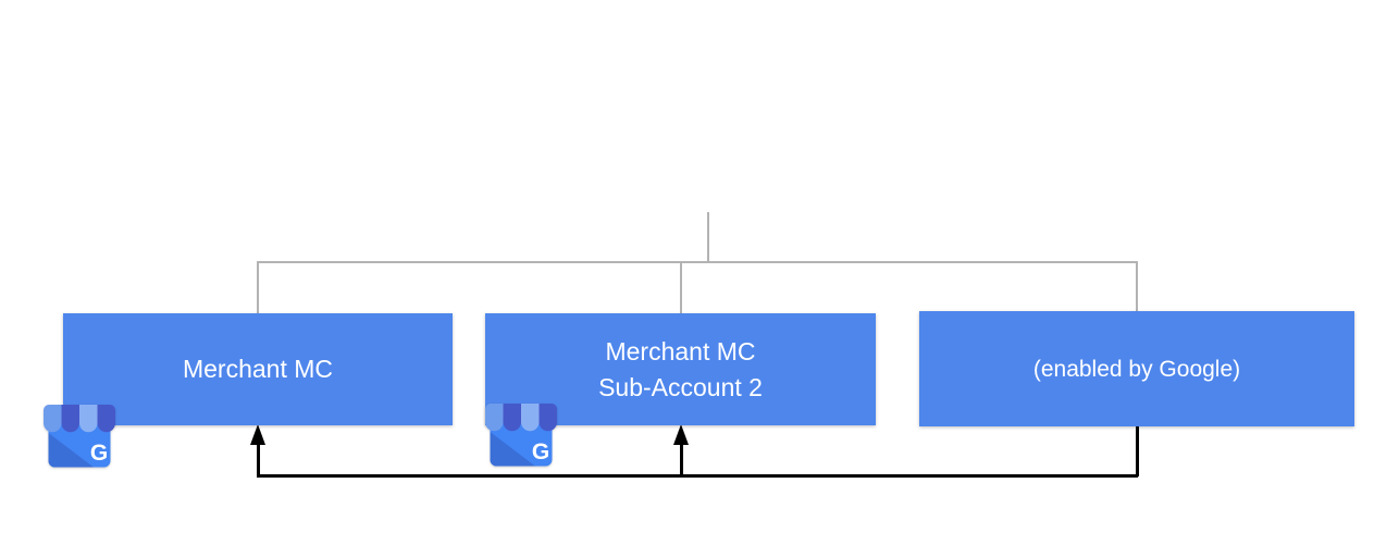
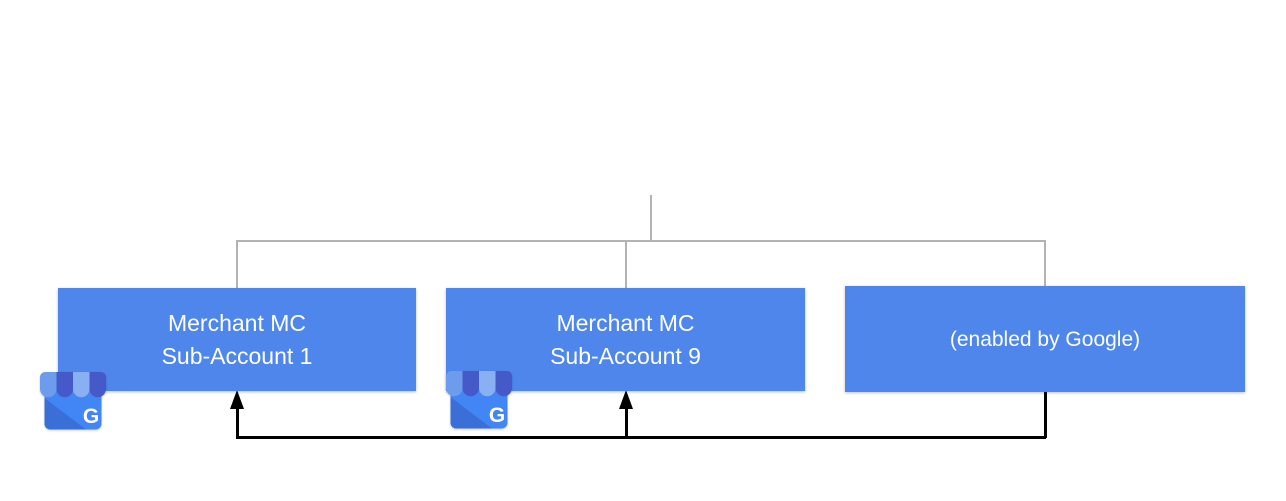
  Merchant MC
+ Sub-Account 1
  Merchant MC
- Sub-Account 2
+ Sub-Account 9
  (enabled by Google)
  G
  G
